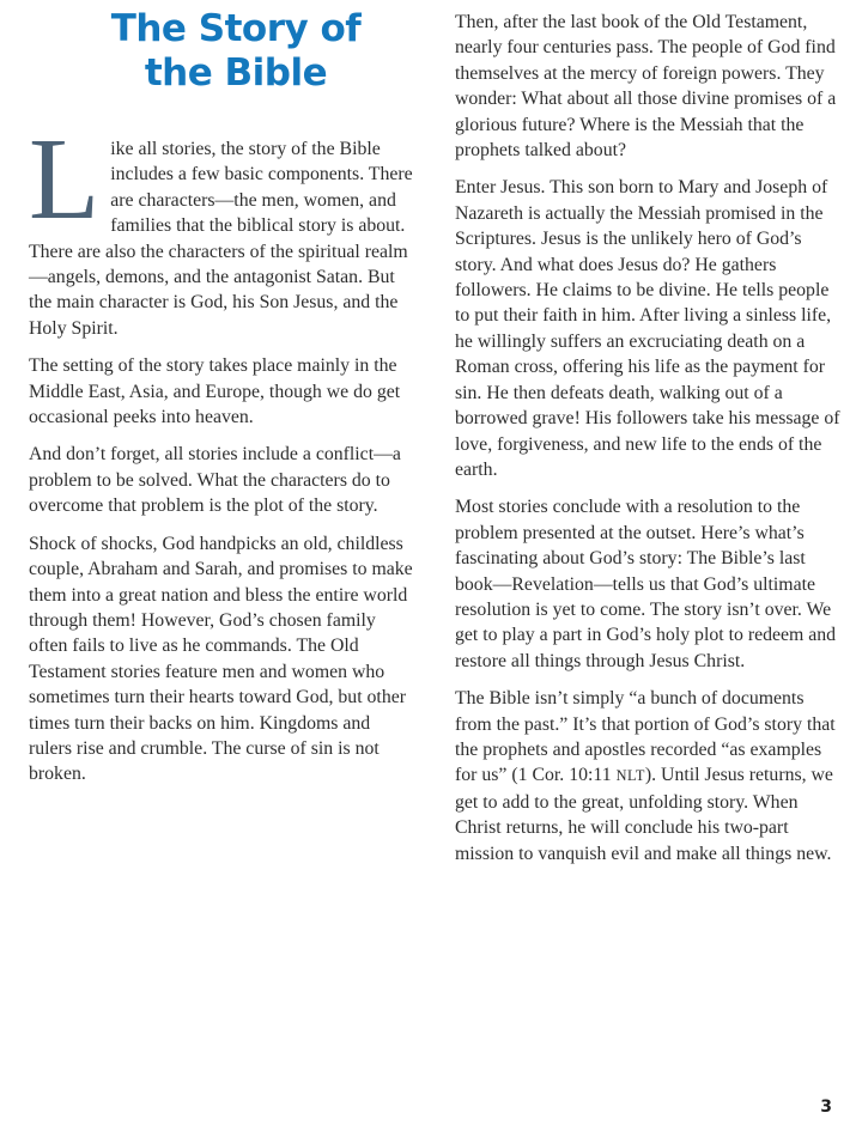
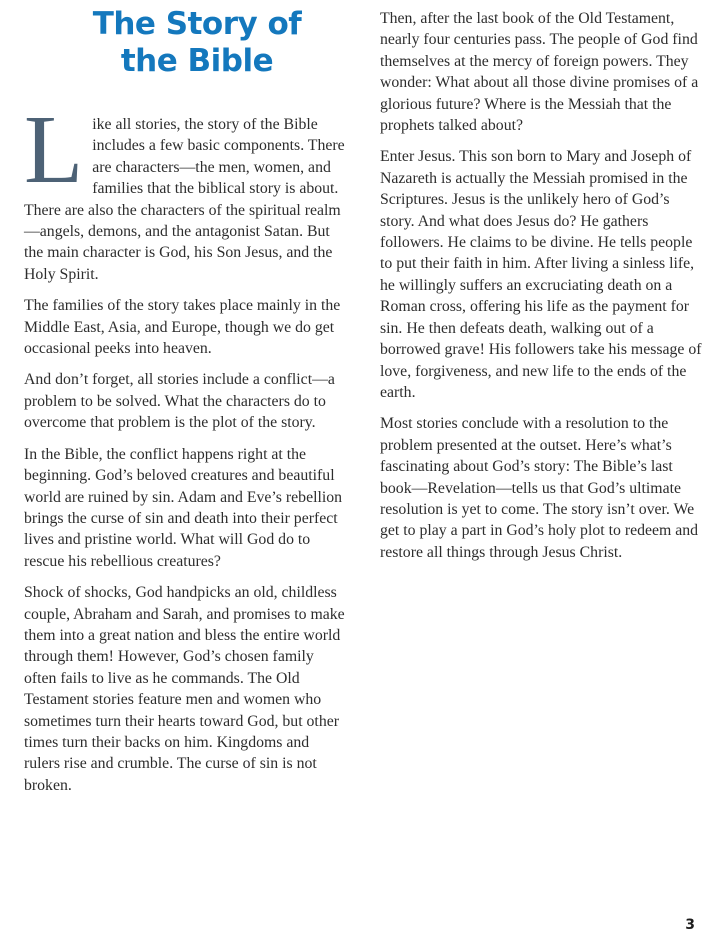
  The Story of
  the Bible
  L
  ike all stories, the story of the Bible includes a few basic components. There are characters—the men, women, and families that the biblical story is about. There are also the characters of the spiritual realm—angels, demons, and the antagonist Satan. But the main character is God, his Son Jesus, and the Holy Spirit.
- The setting of the story takes place mainly in the Middle East, Asia, and Europe, though we do get occasional peeks into heaven.
+ The families of the story takes place mainly in the Middle East, Asia, and Europe, though we do get occasional peeks into heaven.
  And don’t forget, all stories include a conflict—a problem to be solved. What the characters do to overcome that problem is the plot of the story.
+ In the Bible, the conflict happens right at the beginning. God’s beloved creatures and beautiful world are ruined by sin. Adam and Eve’s rebellion brings the curse of sin and death into their perfect lives and pristine world. What will God do to rescue his rebellious creatures?
  Shock of shocks, God handpicks an old, childless couple, Abraham and Sarah, and promises to make them into a great nation and bless the entire world through them! However, God’s chosen family often fails to live as he commands. The Old Testament stories feature men and women who sometimes turn their hearts toward God, but other times turn their backs on him. Kingdoms and rulers rise and crumble. The curse of sin is not broken.
  Then, after the last book of the Old Testament, nearly four centuries pass. The people of God find themselves at the mercy of foreign powers. They wonder: What about all those divine promises of a glorious future? Where is the Messiah that the prophets talked about?
  Enter Jesus. This son born to Mary and Joseph of Nazareth is actually the Messiah promised in the Scriptures. Jesus is the unlikely hero of God’s story. And what does Jesus do? He gathers followers. He claims to be divine. He tells people to put their faith in him. After living a sinless life, he willingly suffers an excruciating death on a Roman cross, offering his life as the payment for sin. He then defeats death, walking out of a borrowed grave! His followers take his message of love, forgiveness, and new life to the ends of the earth.
  Most stories conclude with a resolution to the problem presented at the outset. Here’s what’s fascinating about God’s story: The Bible’s last book—Revelation—tells us that God’s ultimate resolution is yet to come. The story isn’t over. We get to play a part in God’s holy plot to redeem and restore all things through Jesus Christ.
- The Bible isn’t simply “a bunch of documents from the past.” It’s that portion of God’s story that the prophets and apostles recorded “as examples for us” (1 Cor. 10:11 NLT). Until Jesus returns, we get to add to the great, unfolding story. When Christ returns, he will conclude his two-part mission to vanquish evil and make all things new.
  3
